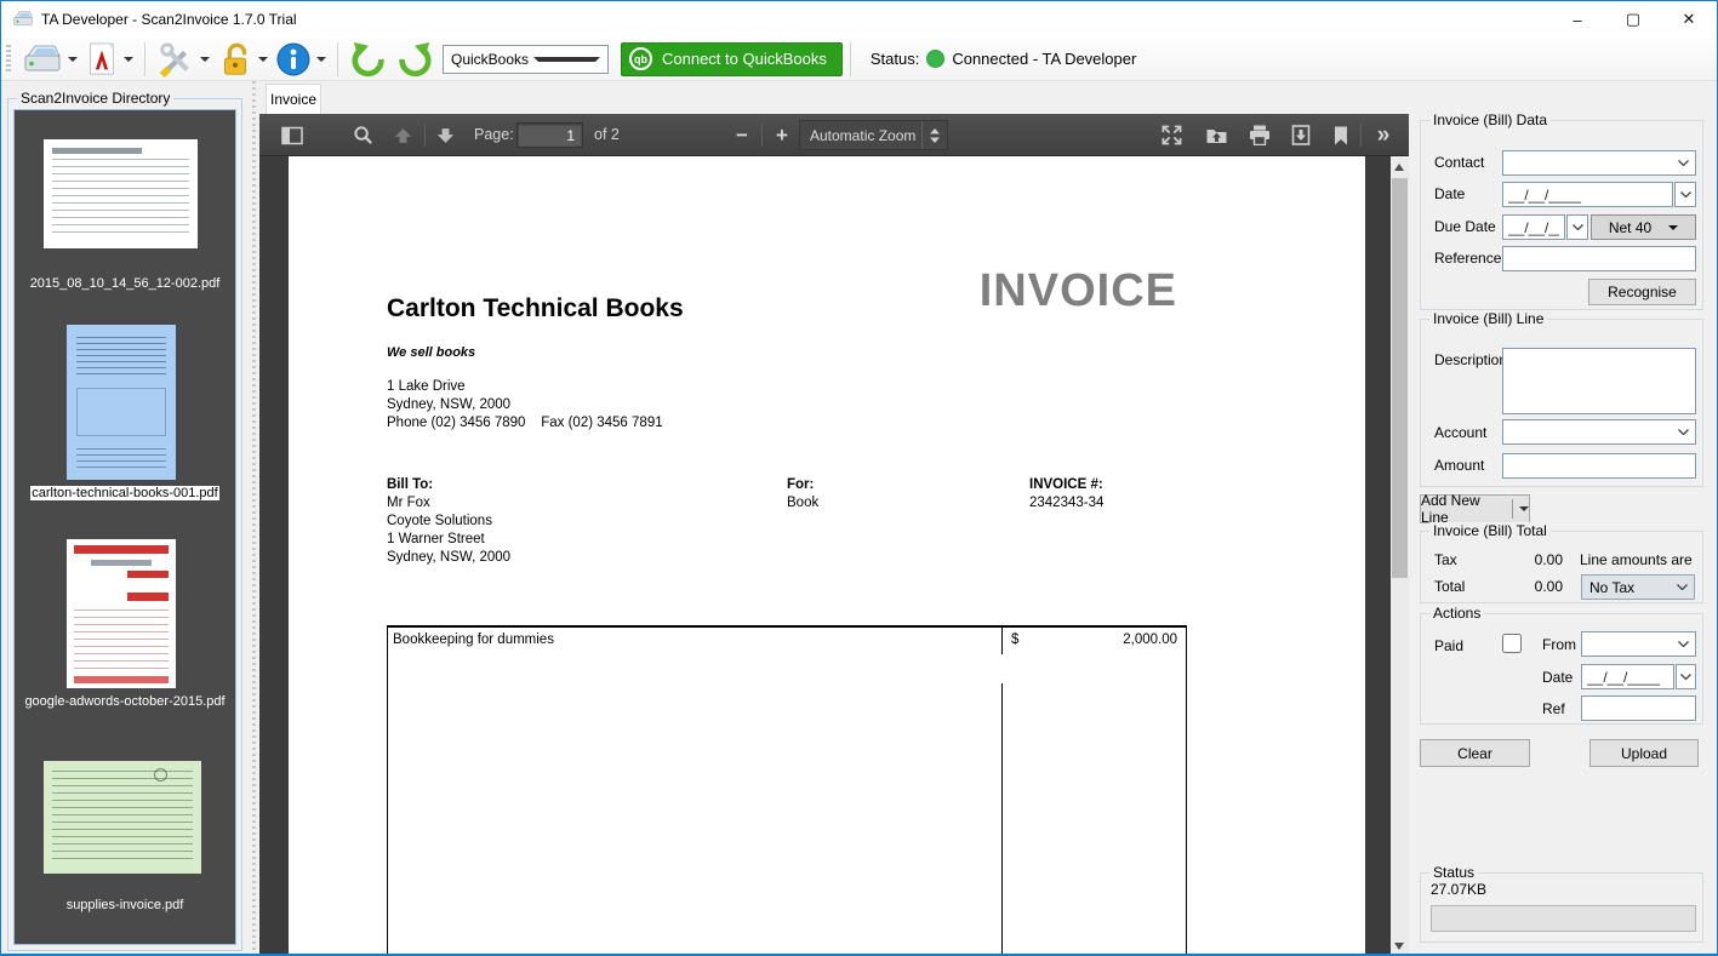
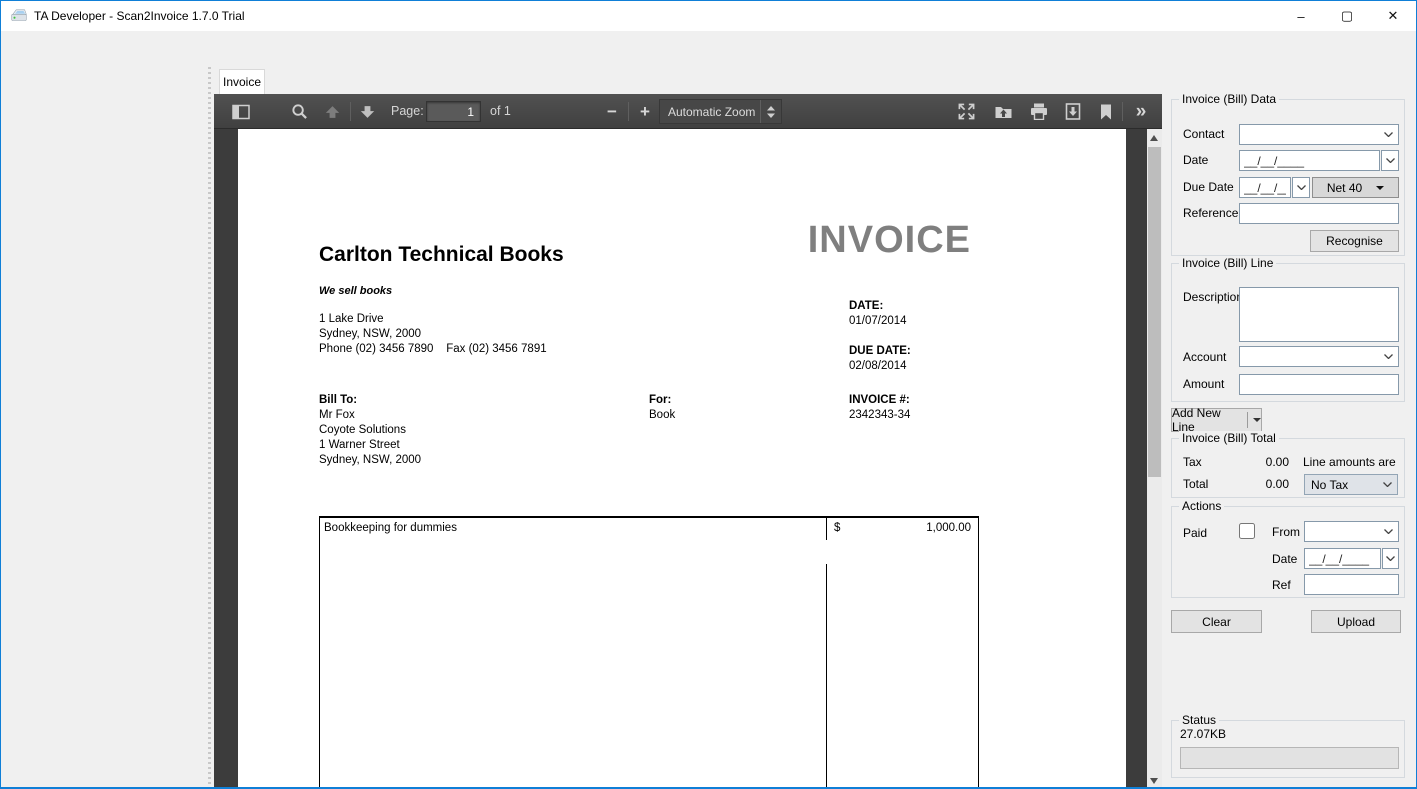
  TA Developer - Scan2Invoice 1.7.0 Trial
  –
  ▢
  ✕
- QuickBooks
- qb
- Connect to QuickBooks
- Status:
- Connected - TA Developer
- Scan2Invoice Directory
- 2015_08_10_14_56_12-002.pdf
- carlton-technical-books-001.pdf
- google-adwords-october-2015.pdf
- supplies-invoice.pdf
  Invoice
  Page:
  1
- of 2
+ of 1
  −
  +
  Automatic Zoom
  »
  Carlton Technical Books
  We sell books
  1 Lake Drive
  Sydney, NSW, 2000
  Phone (02) 3456 7890 Fax (02) 3456 7891
  INVOICE
+ DATE:
+ 01/07/2014
+ DUE DATE:
+ 02/08/2014
  Bill To:
  Mr Fox
  Coyote Solutions
  1 Warner Street
  Sydney, NSW, 2000
  For:
  Book
  INVOICE #:
  2342343-34
  Bookkeeping for dummies
  $
- 2,000.00
+ 1,000.00
  Invoice (Bill) Data
  Contact
  Date
  __/__/____
  Due Date
  __/__/_
  Net 40
  Reference
  Recognise
  Invoice (Bill) Line
  Descriptio
  Account
  Amount
  Add New Line
  Invoice (Bill) Total
  Tax
  0.00
  Line amounts are
  Total
  0.00
  No Tax
  Actions
  Paid
  From
  Date
  __/__/____
  Ref
  Clear
  Upload
  Status
  27.07KB
